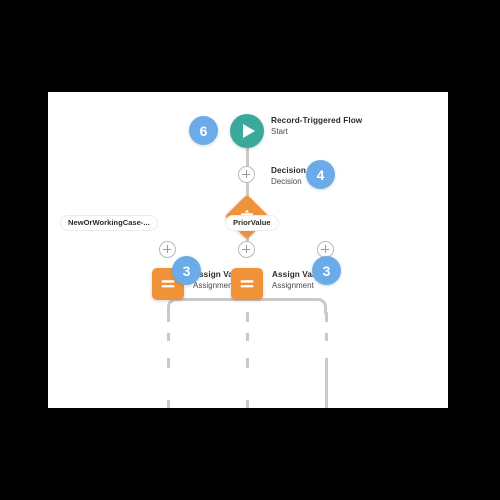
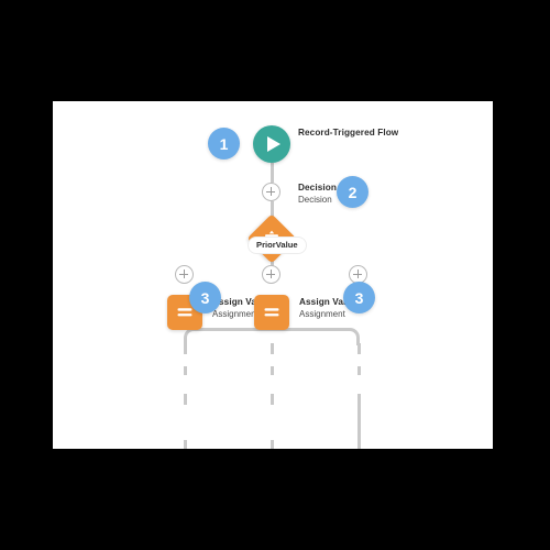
  Record-Triggered Flow
- Start
  Decision
  Decision
- NewOrWorkingCase-...
  PriorValue
  Assignme
  Assign Va
  Assignment
- 6
+ 1
- 4
+ 2
  3
  3
